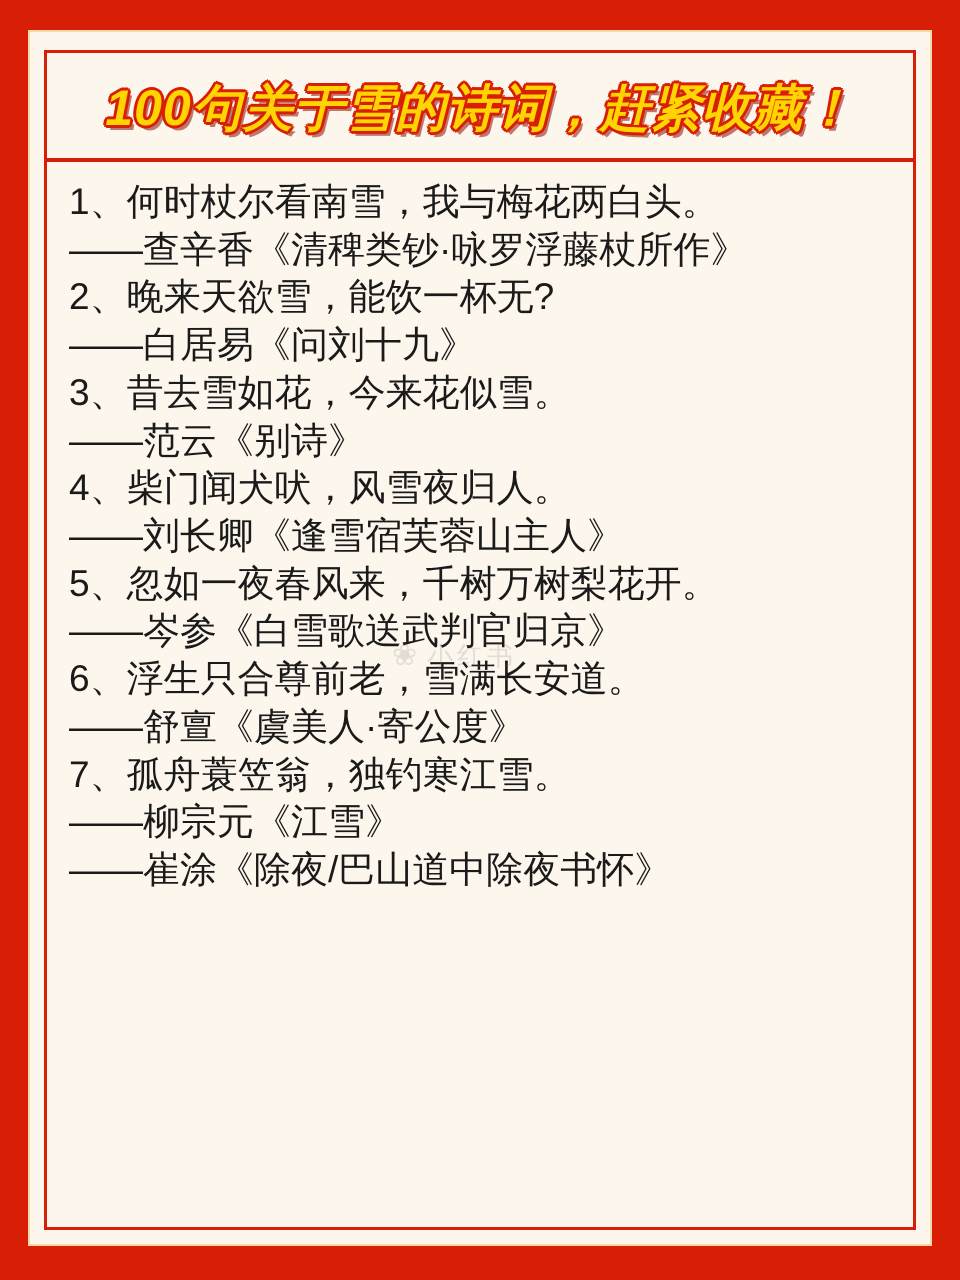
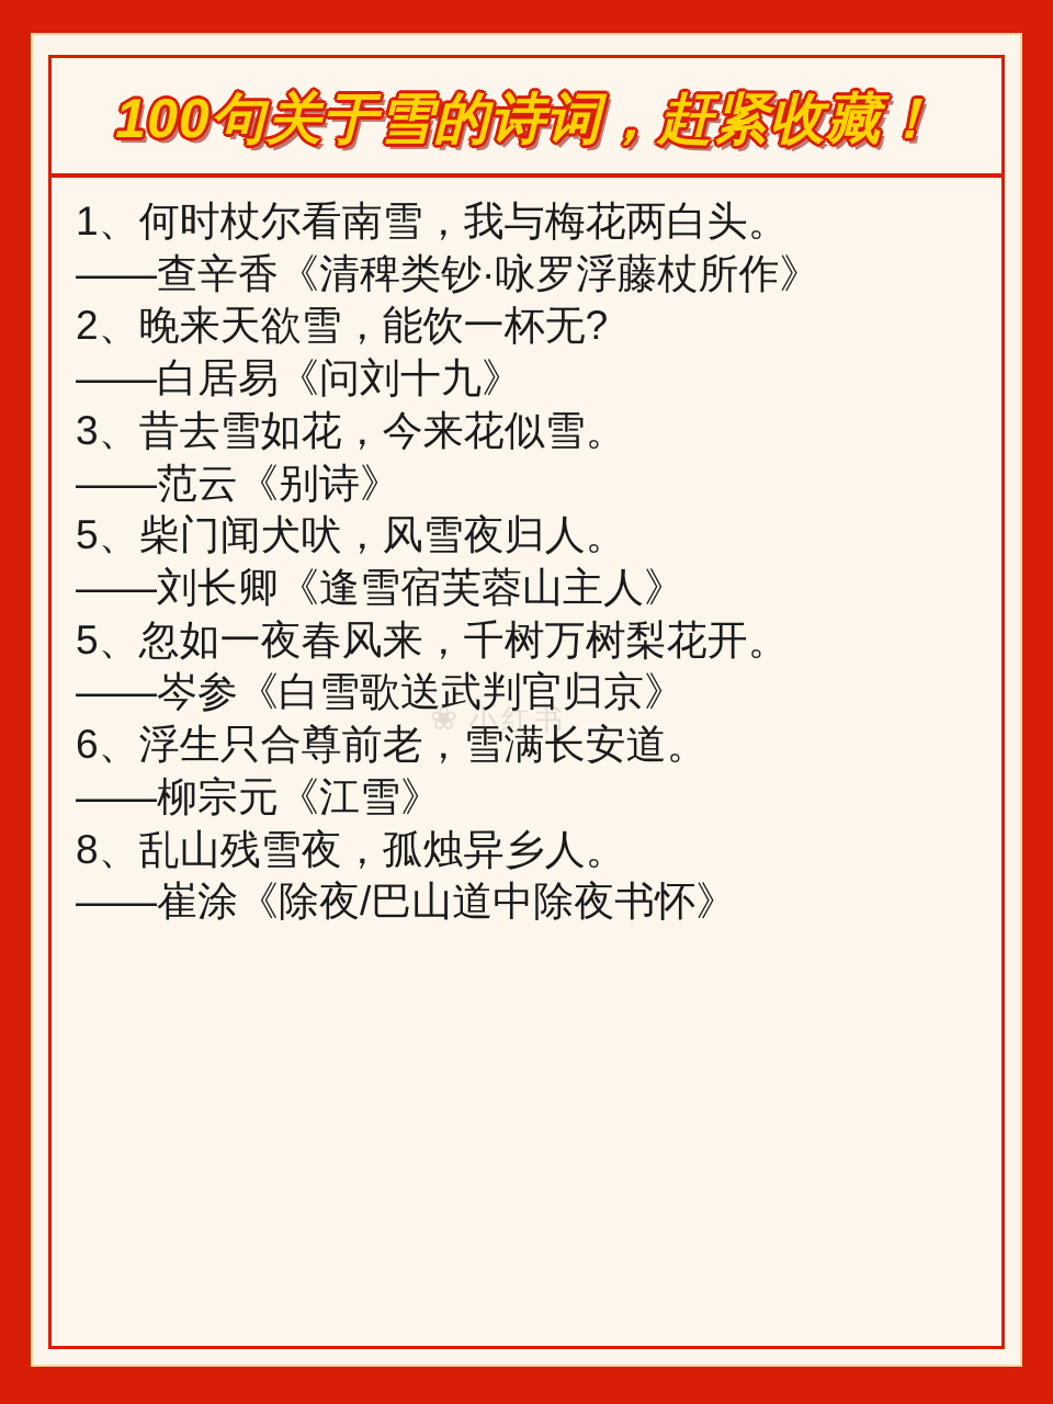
  100句关于雪的诗词，赶紧收藏！
  1、何时杖尔看南雪，我与梅花两白头。
  ——查辛香《清稗类钞·咏罗浮藤杖所作》
  2、晚来天欲雪，能饮一杯无?
  ——白居易《问刘十九》
  3、昔去雪如花，今来花似雪。
  ——范云《别诗》
- 4、柴门闻犬吠，风雪夜归人。
+ 5、柴门闻犬吠，风雪夜归人。
  ——刘长卿《逢雪宿芙蓉山主人》
  5、忽如一夜春风来，千树万树梨花开。
  ——岑参《白雪歌送武判官归京》
  6、浮生只合尊前老，雪满长安道。
- ——舒亶《虞美人·寄公度》
- 7、孤舟蓑笠翁，独钓寒江雪。
  ——柳宗元《江雪》
+ 8、乱山残雪夜，孤烛异乡人。
  ——崔涂《除夜/巴山道中除夜书怀》
  ❀ 小红书
